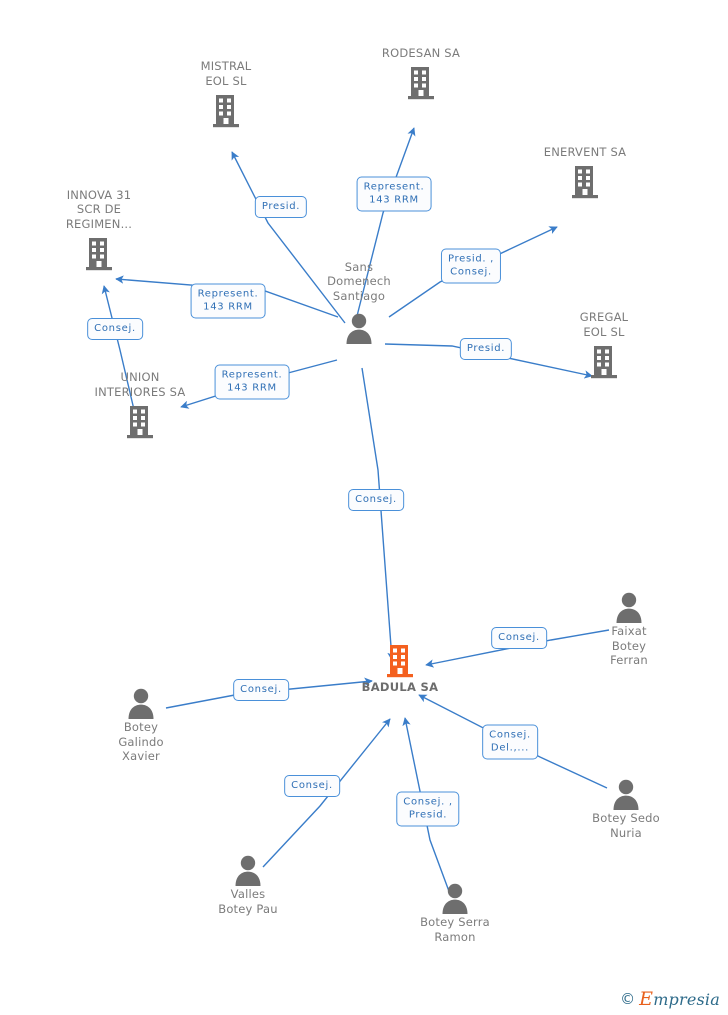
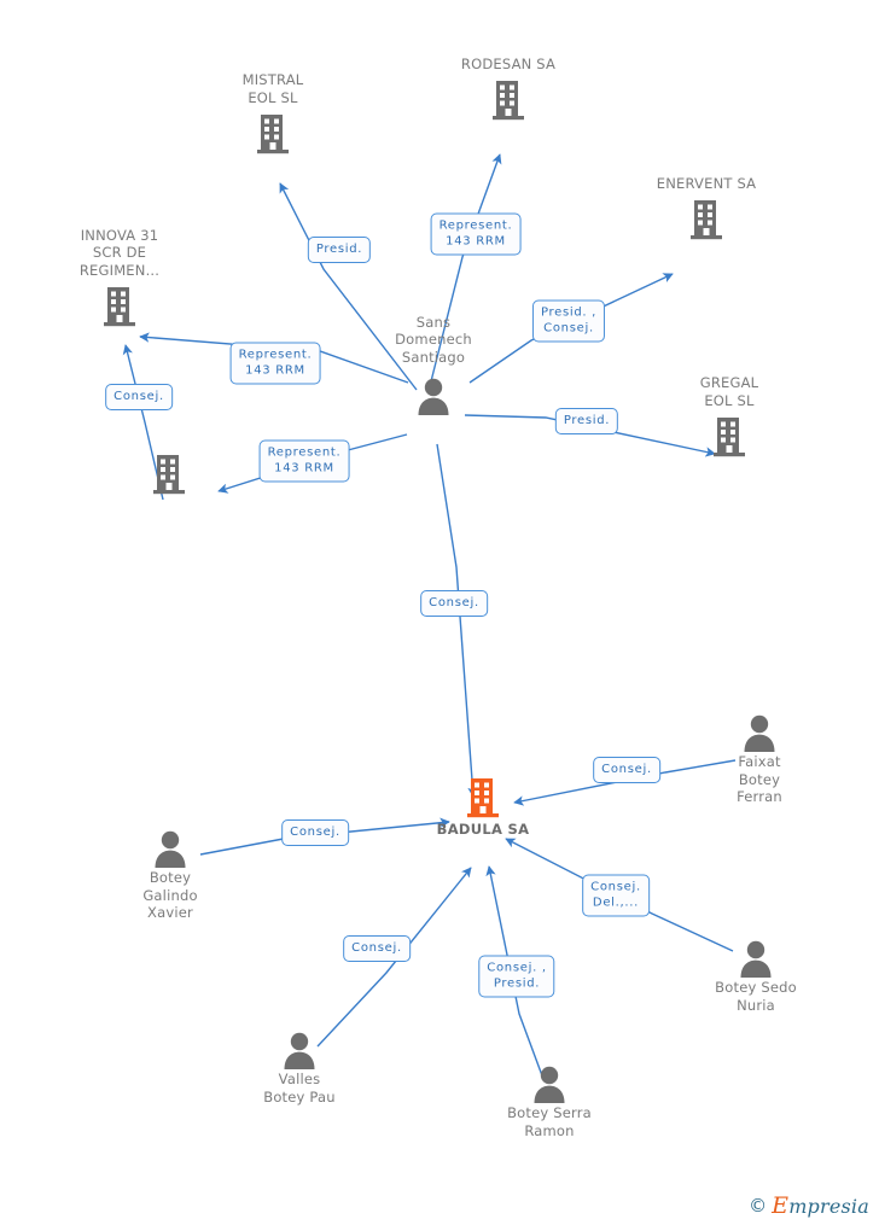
  MISTRAL
  EOL SL
  RODESAN SA
  ENERVENT SA
  INNOVA 31
  SCR DE
  REGIMEN...
  GREGAL
  EOL SL
- UNION
- INTERIORES SA
  Sans
  Domenech
  Santiago
  BADULA SA
  Faixat
  Botey
  Ferran
  Botey
  Galindo
  Xavier
  Botey Sedo
  Nuria
  Valles
  Botey Pau
  Botey Serra
  Ramon
  Presid.
  Represent.
  143 RRM
  Presid. ,
  Consej.
  Represent.
  143 RRM
  Presid.
  Represent.
  143 RRM
  Consej.
  Consej.
  Consej.
  Consej.
  Consej.
  Del.,...
  Consej.
  Consej. ,
  Presid.
  ©
  Empresia
